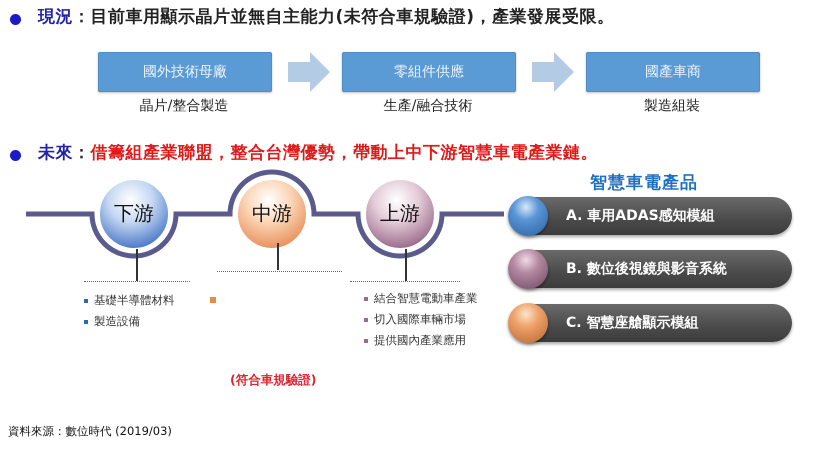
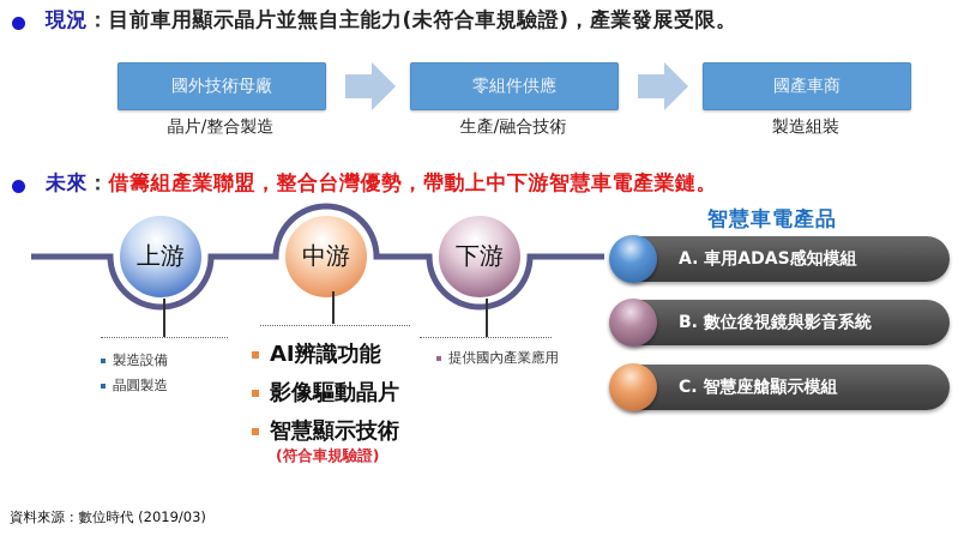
  現況：目前車用顯示晶片並無自主能力(未符合車規驗證)，產業發展受限。
  國外技術母廠
  零組件供應
  國產車商
  晶片/整合製造
  生產/融合技術
  製造組裝
  未來：借籌組產業聯盟，整合台灣優勢，帶動上中下游智慧車電產業鏈。
- 下游
+ 上游
  中游
- 上游
+ 下游
- 基礎半導體材料
  製造設備
+ 晶圓製造
+ AI辨識功能
+ 影像驅動晶片
+ 智慧顯示技術
  (符合車規驗證)
- 結合智慧電動車產業
- 切入國際車輛市場
  提供國內產業應用
  智慧車電產品
  A. 車用ADAS感知模組
  B. 數位後視鏡與影音系統
  C. 智慧座艙顯示模組
  資料來源：數位時代 (2019/03)
